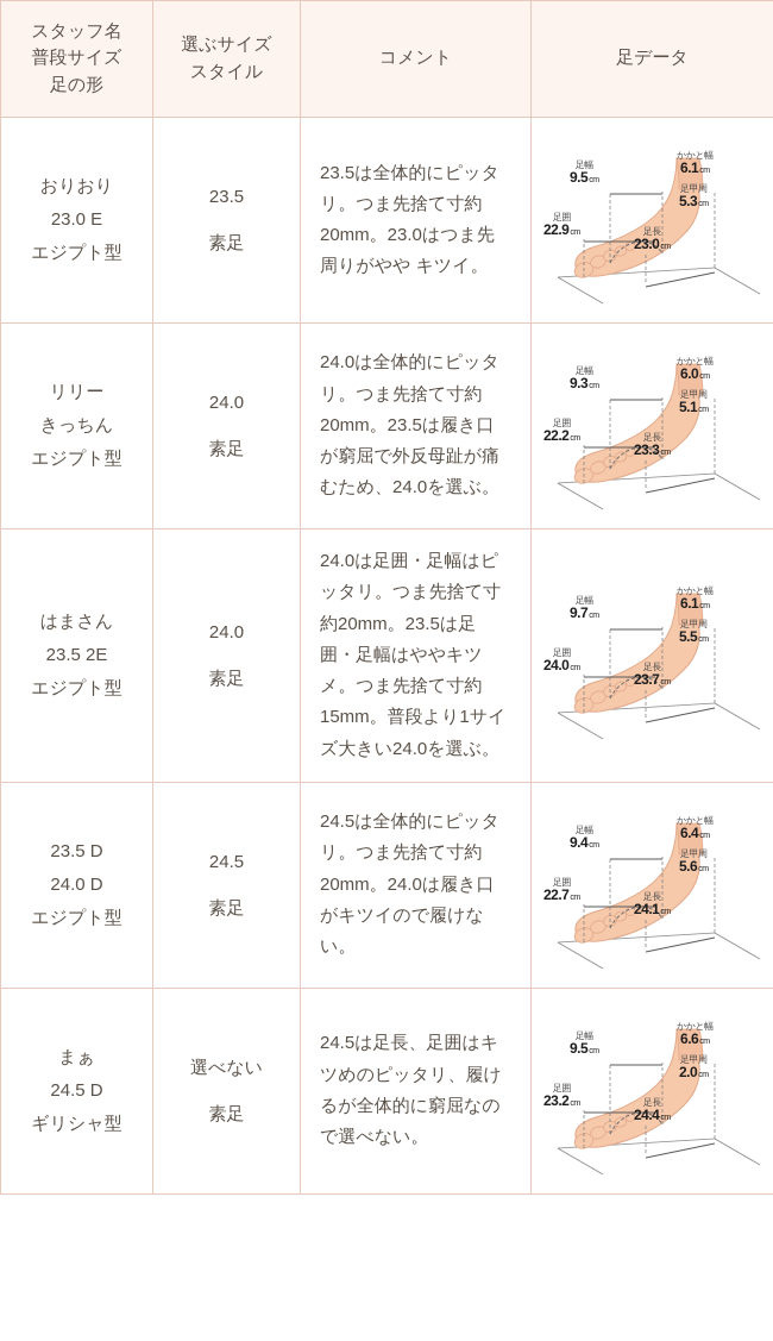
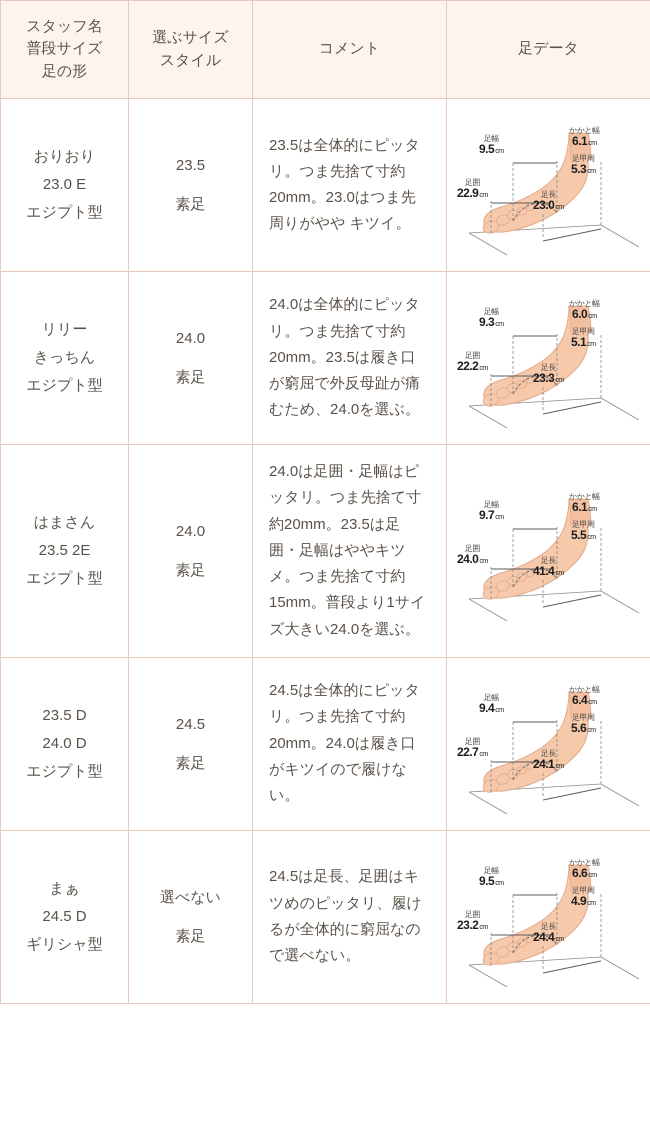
  スタッフ名 普段サイズ 足の形	選ぶサイズ スタイル	コメント	足データ
  おりおり 23.0 E エジプト型	23.5 素足	23.5は全体的にピッタリ。つま先捨て寸約20mm。23.0はつま先周りがやや キツイ。	足幅 9.5 足囲 22.9 かかと幅 6.1 足甲周 5.3 足長 23.0
  リリー きっちん エジプト型	24.0 素足	24.0は全体的にピッタリ。つま先捨て寸約20mm。23.5は履き口が窮屈で外反母趾が痛むため、24.0を選ぶ。	足幅 9.3 足囲 22.2 かかと幅 6.0 足甲周 5.1 足長 23.3
- はまさん 23.5 2E エジプト型	24.0 素足	24.0は足囲・足幅はピッタリ。つま先捨て寸約20mm。23.5は足囲・足幅はややキツメ。つま先捨て寸約15mm。普段より1サイズ大きい24.0を選ぶ。	足幅 9.7 足囲 24.0 かかと幅 6.1 足甲周 5.5 足長 23.7
+ はまさん 23.5 2E エジプト型	24.0 素足	24.0は足囲・足幅はピッタリ。つま先捨て寸約20mm。23.5は足囲・足幅はややキツメ。つま先捨て寸約15mm。普段より1サイズ大きい24.0を選ぶ。	足幅 9.7 足囲 24.0 かかと幅 6.1 足甲周 5.5 足長 41.4
  23.5 D 24.0 D エジプト型	24.5 素足	24.5は全体的にピッタリ。つま先捨て寸約20mm。24.0は履き口がキツイので履けない。	足幅 9.4 足囲 22.7 かかと幅 6.4 足甲周 5.6 足長 24.1
- まぁ 24.5 D ギリシャ型	選べない 素足	24.5は足長、足囲はキツめのピッタリ、履けるが全体的に窮屈なので選べない。	足幅 9.5 足囲 23.2 かかと幅 6.6 足甲周 2.0 足長 24.4
+ まぁ 24.5 D ギリシャ型	選べない 素足	24.5は足長、足囲はキツめのピッタリ、履けるが全体的に窮屈なので選べない。	足幅 9.5 足囲 23.2 かかと幅 6.6 足甲周 4.9 足長 24.4
